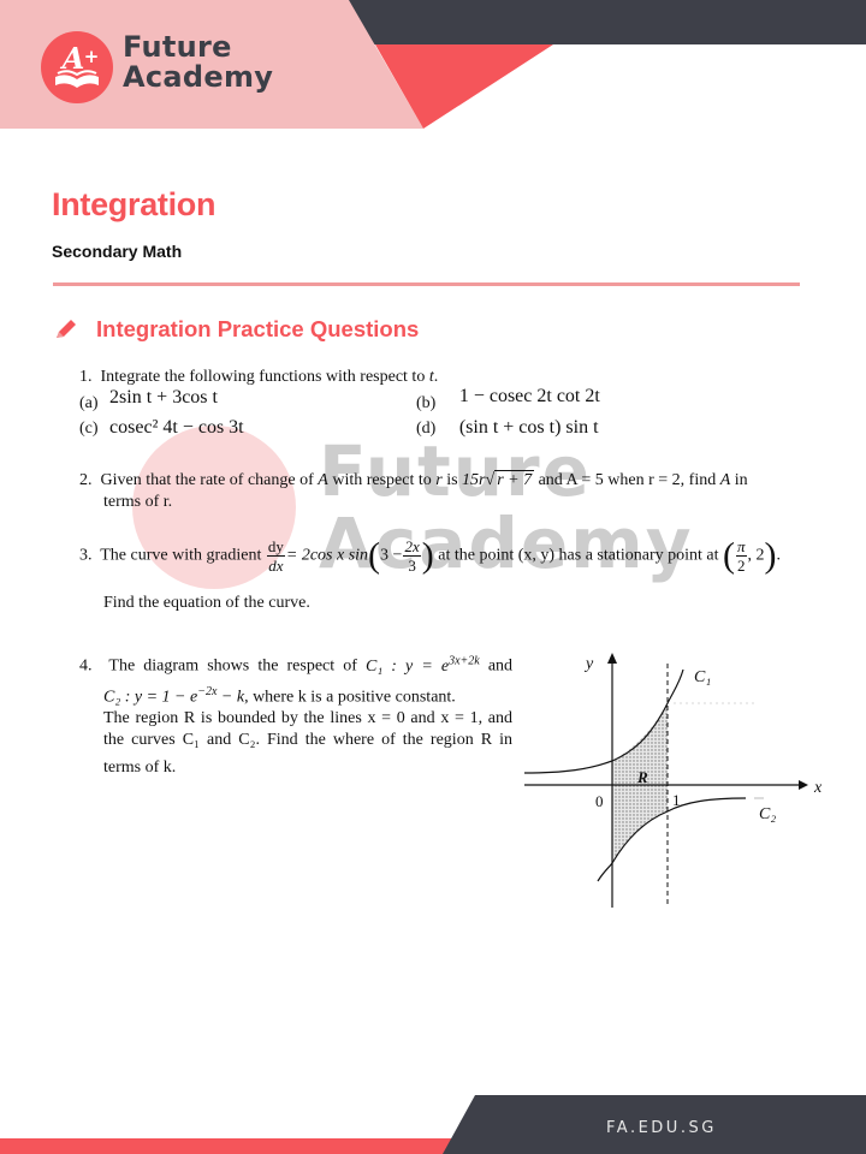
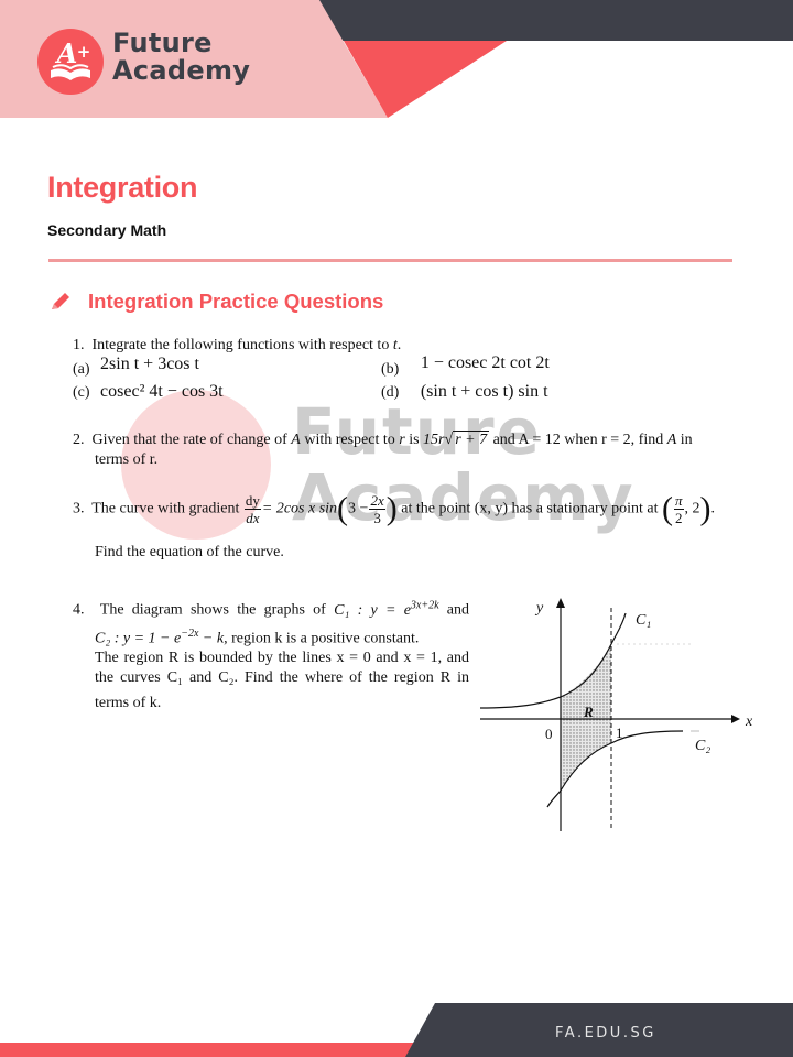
  A
  +
  Future
  Academy
  Integration
  Secondary Math
  Integration Practice Questions
  Future
  Academy
  1. Integrate the following functions with respect to t.
  (a) 2sin t + 3cos t
  (b) 1 − cosec 2t cot 2t
  (c) cosec² 4t − cos 3t
  (d) (sin t + cos t) sin t
- 2. Given that the rate of change of A with respect to r is 15r√ r + 7 and A = 5 when r = 2, find A in
+ 2. Given that the rate of change of A with respect to r is 15r√ r + 7 and A = 12 when r = 2, find A in
  terms of r.
  3. The curve with gradient
  dy
  dx
  = 2cos x sin(3 −
  2x
  3
  ) at the point (x, y) has a stationary point at (
  π
  2
  , 2).
  Find the equation of the curve.
- 4. The diagram shows the respect of C₁ : y = e3x+2k and
+ 4. The diagram shows the graphs of C₁ : y = e3x+2k and
- C₂ : y = 1 − e−2x − k, where k is a positive constant.
+ C₂ : y = 1 − e−2x − k, region k is a positive constant.
  The region R is bounded by the lines x = 0 and x = 1, and
  the curves C₁ and C₂. Find the where of the region R in
  terms of k.
  y
  x
  0
  1
  R
  C₁
  C₂
  FA.EDU.SG
